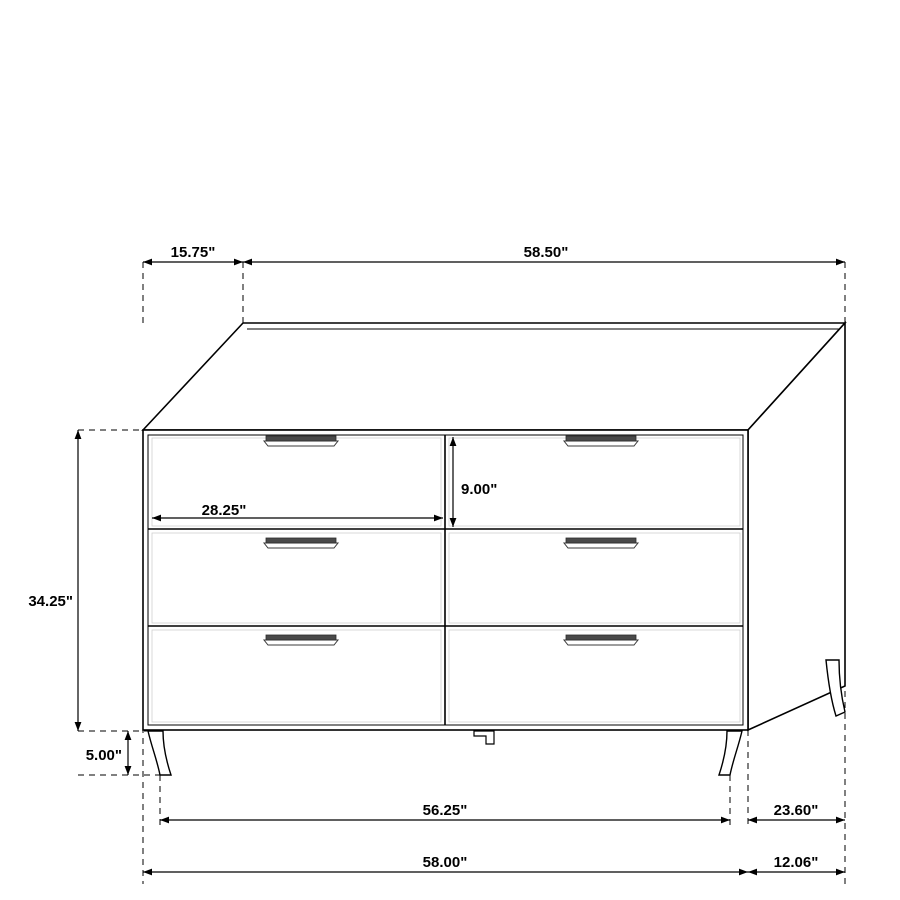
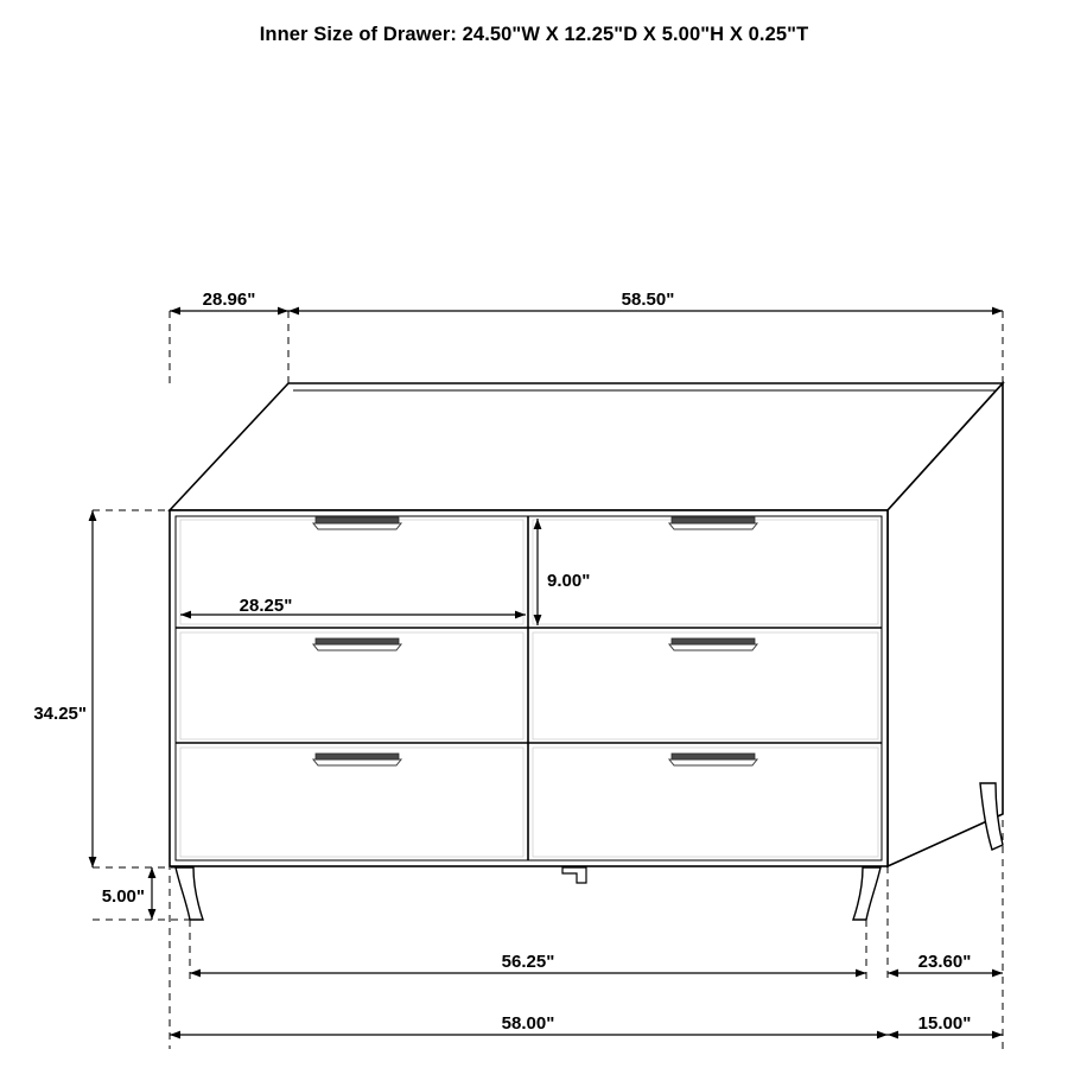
+ Inner Size of Drawer: 24.50"W X 12.25"D X 5.00"H X 0.25"T
- 15.75"
+ 28.96"
  58.50"
  28.25"
  9.00"
  34.25"
  5.00"
  56.25"
  23.60"
  58.00"
- 12.06"
+ 15.00"
